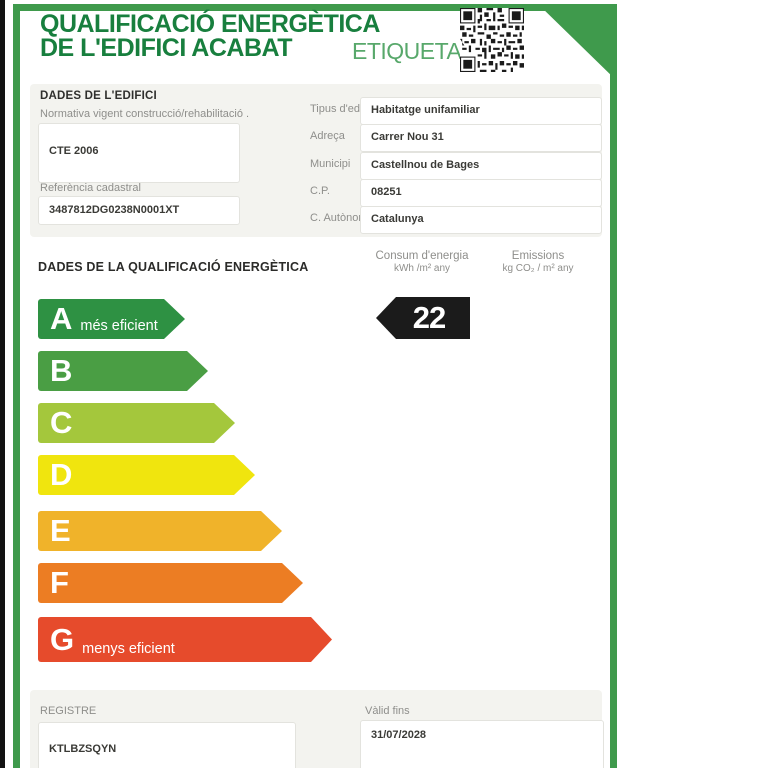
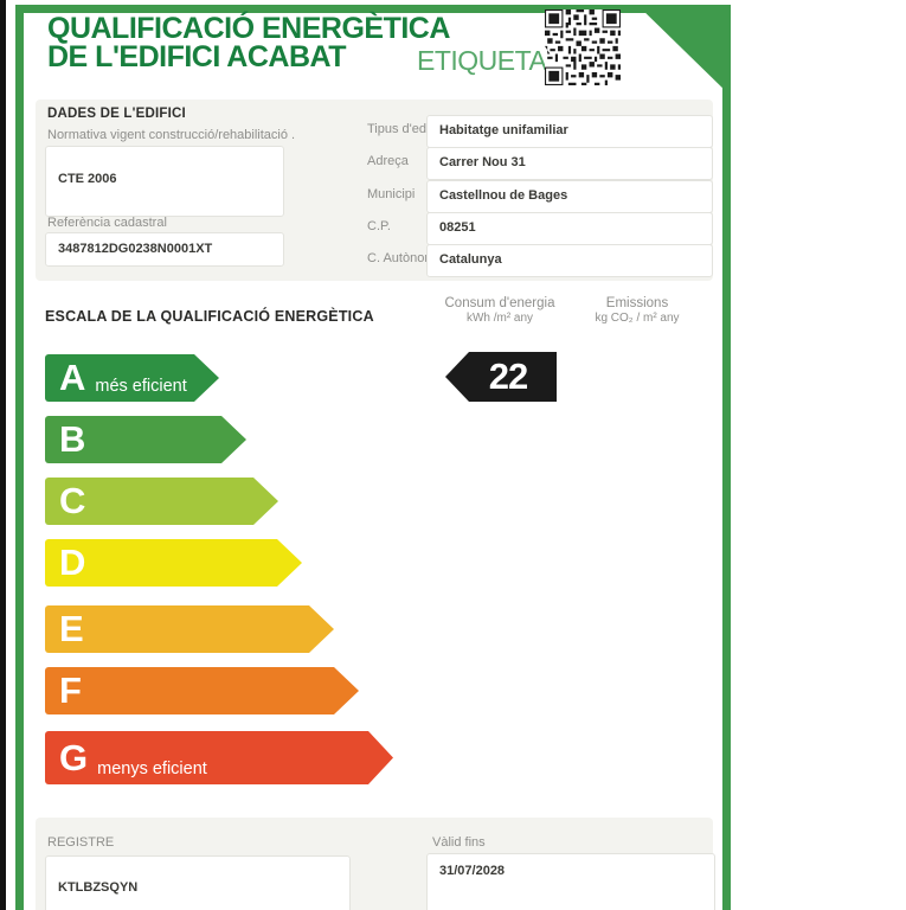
  QUALIFICACIÓ ENERGÈTICA
  DE L'EDIFICI ACABAT
  ETIQUETA
  DADES DE L'EDIFICI
  Normativa vigent construcció/rehabilitació .
  CTE 2006
  Referència cadastral
  3487812DG0238N0001XT
  Habitatge unifamiliar
  Adreça
  Carrer Nou 31
  Municipi
  Castellnou de Bages
  C.P.
  08251
  C. Autòno
  Catalunya
- DADES DE LA QUALIFICACIÓ ENERGÈTICA
+ ESCALA DE LA QUALIFICACIÓ ENERGÈTICA
  Consum d'energia
  kWh /m² any
  Emissions
  kg CO₂ / m² any
  22
  A
  més eficient
  B
  C
  D
  E
  F
  G
  menys eficient
  REGISTRE
  KTLBZSQYN
  Vàlid fins
  31/07/2028
